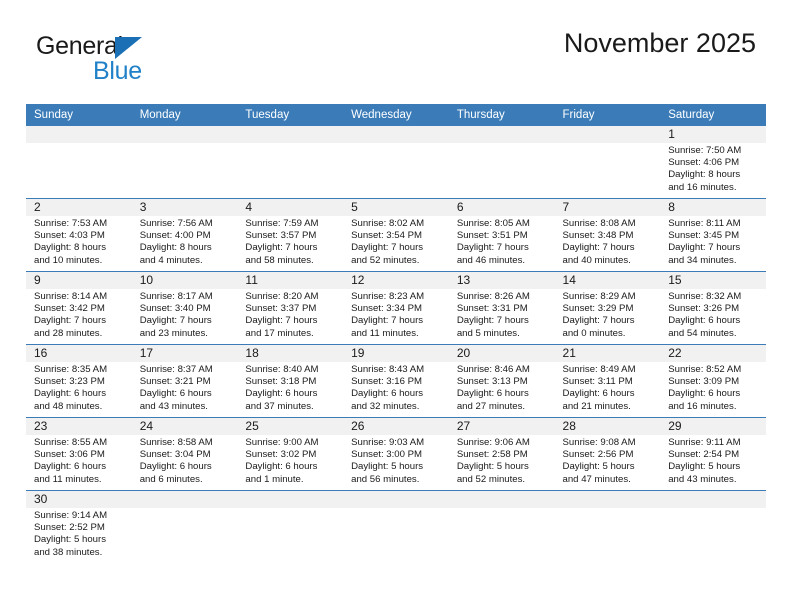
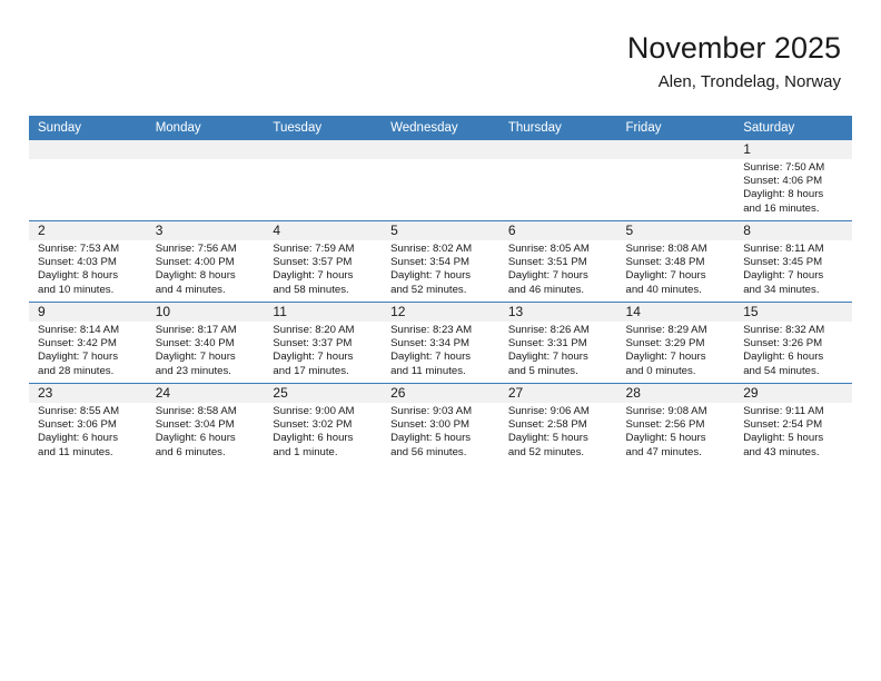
- General
- Blue
  November 2025
+ Alen, Trondelag, Norway
  Sunday	Monday	Tuesday	Wednesday	Thursday	Friday	Saturday
  						1Sunrise: 7:50 AMSunset: 4:06 PMDaylight: 8 hoursand 16 minutes.
- 2Sunrise: 7:53 AMSunset: 4:03 PMDaylight: 8 hoursand 10 minutes.	3Sunrise: 7:56 AMSunset: 4:00 PMDaylight: 8 hoursand 4 minutes.	4Sunrise: 7:59 AMSunset: 3:57 PMDaylight: 7 hoursand 58 minutes.	5Sunrise: 8:02 AMSunset: 3:54 PMDaylight: 7 hoursand 52 minutes.	6Sunrise: 8:05 AMSunset: 3:51 PMDaylight: 7 hoursand 46 minutes.	7Sunrise: 8:08 AMSunset: 3:48 PMDaylight: 7 hoursand 40 minutes.	8Sunrise: 8:11 AMSunset: 3:45 PMDaylight: 7 hoursand 34 minutes.
+ 2Sunrise: 7:53 AMSunset: 4:03 PMDaylight: 8 hoursand 10 minutes.	3Sunrise: 7:56 AMSunset: 4:00 PMDaylight: 8 hoursand 4 minutes.	4Sunrise: 7:59 AMSunset: 3:57 PMDaylight: 7 hoursand 58 minutes.	5Sunrise: 8:02 AMSunset: 3:54 PMDaylight: 7 hoursand 52 minutes.	6Sunrise: 8:05 AMSunset: 3:51 PMDaylight: 7 hoursand 46 minutes.	5Sunrise: 8:08 AMSunset: 3:48 PMDaylight: 7 hoursand 40 minutes.	8Sunrise: 8:11 AMSunset: 3:45 PMDaylight: 7 hoursand 34 minutes.
  9Sunrise: 8:14 AMSunset: 3:42 PMDaylight: 7 hoursand 28 minutes.	10Sunrise: 8:17 AMSunset: 3:40 PMDaylight: 7 hoursand 23 minutes.	11Sunrise: 8:20 AMSunset: 3:37 PMDaylight: 7 hoursand 17 minutes.	12Sunrise: 8:23 AMSunset: 3:34 PMDaylight: 7 hoursand 11 minutes.	13Sunrise: 8:26 AMSunset: 3:31 PMDaylight: 7 hoursand 5 minutes.	14Sunrise: 8:29 AMSunset: 3:29 PMDaylight: 7 hoursand 0 minutes.	15Sunrise: 8:32 AMSunset: 3:26 PMDaylight: 6 hoursand 54 minutes.
- 16Sunrise: 8:35 AMSunset: 3:23 PMDaylight: 6 hoursand 48 minutes.	17Sunrise: 8:37 AMSunset: 3:21 PMDaylight: 6 hoursand 43 minutes.	18Sunrise: 8:40 AMSunset: 3:18 PMDaylight: 6 hoursand 37 minutes.	19Sunrise: 8:43 AMSunset: 3:16 PMDaylight: 6 hoursand 32 minutes.	20Sunrise: 8:46 AMSunset: 3:13 PMDaylight: 6 hoursand 27 minutes.	21Sunrise: 8:49 AMSunset: 3:11 PMDaylight: 6 hoursand 21 minutes.	22Sunrise: 8:52 AMSunset: 3:09 PMDaylight: 6 hoursand 16 minutes.
  23Sunrise: 8:55 AMSunset: 3:06 PMDaylight: 6 hoursand 11 minutes.	24Sunrise: 8:58 AMSunset: 3:04 PMDaylight: 6 hoursand 6 minutes.	25Sunrise: 9:00 AMSunset: 3:02 PMDaylight: 6 hoursand 1 minute.	26Sunrise: 9:03 AMSunset: 3:00 PMDaylight: 5 hoursand 56 minutes.	27Sunrise: 9:06 AMSunset: 2:58 PMDaylight: 5 hoursand 52 minutes.	28Sunrise: 9:08 AMSunset: 2:56 PMDaylight: 5 hoursand 47 minutes.	29Sunrise: 9:11 AMSunset: 2:54 PMDaylight: 5 hoursand 43 minutes.
- 30Sunrise: 9:14 AMSunset: 2:52 PMDaylight: 5 hoursand 38 minutes.
